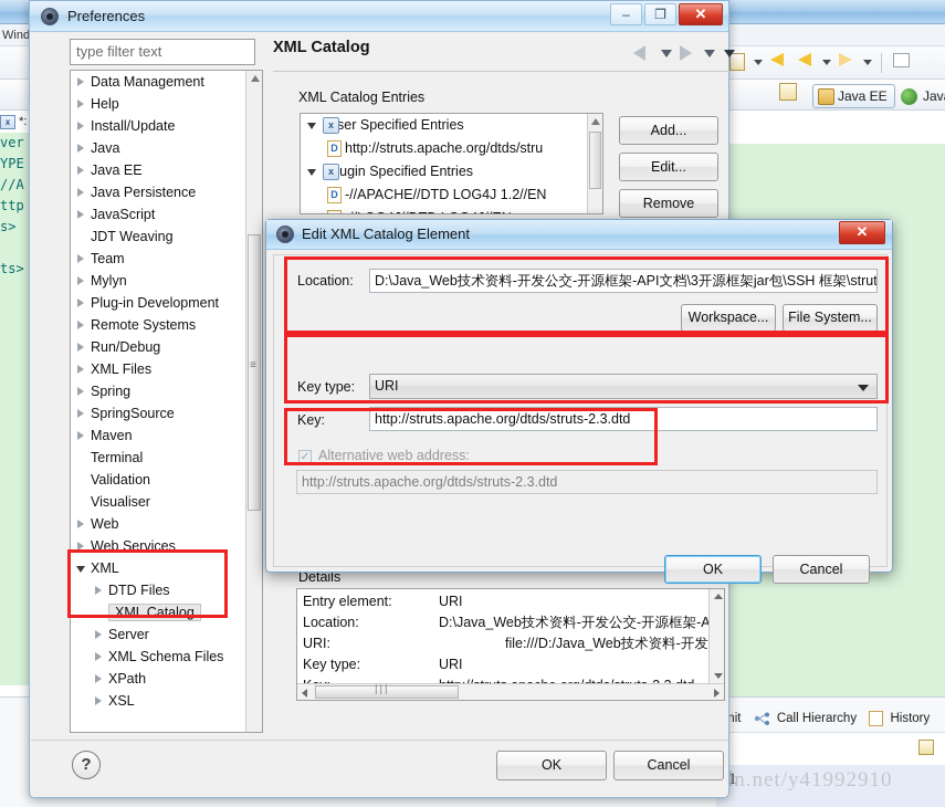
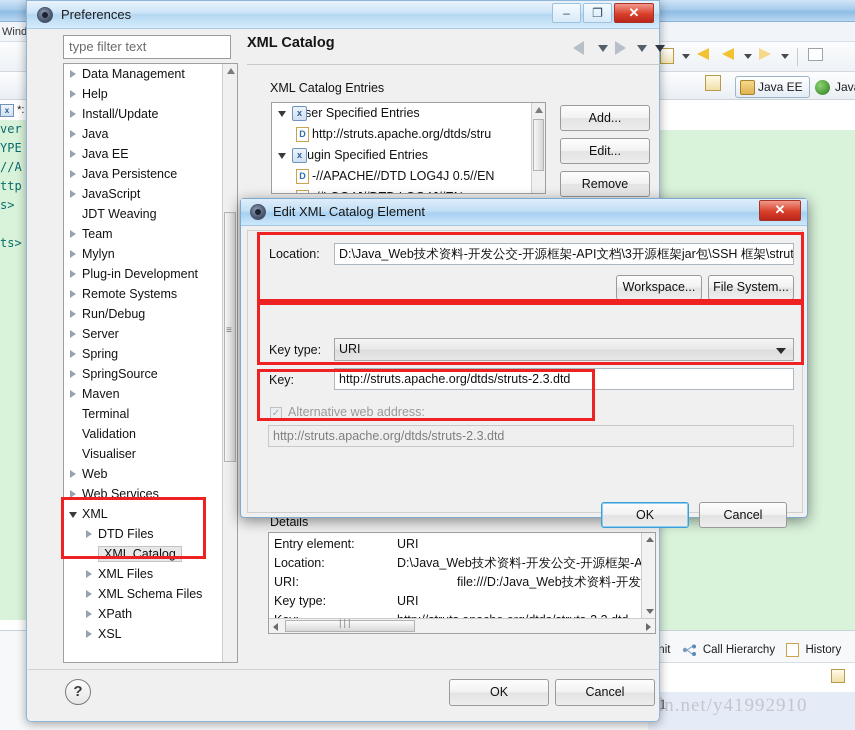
  Wind
  Java EE
  Jav
  x *:
  ver
  YPE
  //A
  ttp
  s>
  ts>
  nit Call Hierarchy History
  Preferences
  –
  ❐
  ✕
  type filter text
  Data Management
  Help
  Install/Update
  Java
  Java EE
  Java Persistence
  JavaScript
  JDT Weaving
  Team
  Mylyn
  Plug-in Development
  Remote Systems
  Run/Debug
- XML Files
+ Server
  Spring
  SpringSource
  Maven
  Terminal
  Validation
  Visualiser
  Web
  Web Services
  XML
  DTD Files
  XML Catalog
- Server
+ XML Files
  XML Schema Files
  XPath
  XSL
  XML Catalog
  XML Catalog Entries
  x
  ser Specified Entries
  D
  http://struts.apache.org/dtds/stru
  x
  ugin Specified Entries
  D
- -//APACHE//DTD LOG4J 1.2//EN
+ -//APACHE//DTD LOG4J 0.5//EN
  Add...
  Edit...
  Remove
  Details
  Entry element:
  URI
  Location:
  D:\Java_Web技术资料-开发公交-开源框架-A
  URI:
  file:///D:/Java_Web技术资料-开发
  Key type:
  URI
  ?
  OK
  Cancel
  Edit XML Catalog Element
  ✕
  Location:
  D:\Java_Web技术资料-开发公交-开源框架-API文档\3开源框架jar包\SSH 框架\strut
  Workspace...
  File System...
  Key type:
  URI
  Key:
  http://struts.apache.org/dtds/struts-2.3.dtd
  ✓
  Alternative web address:
  http://struts.apache.org/dtds/struts-2.3.dtd
  OK
  Cancel
